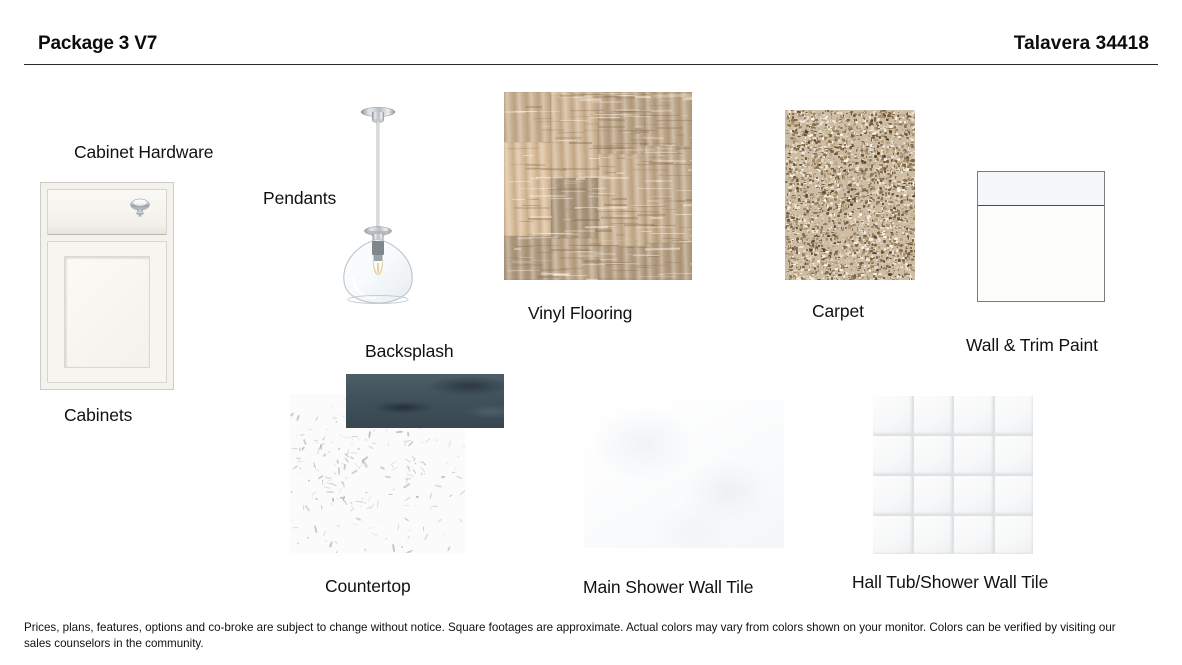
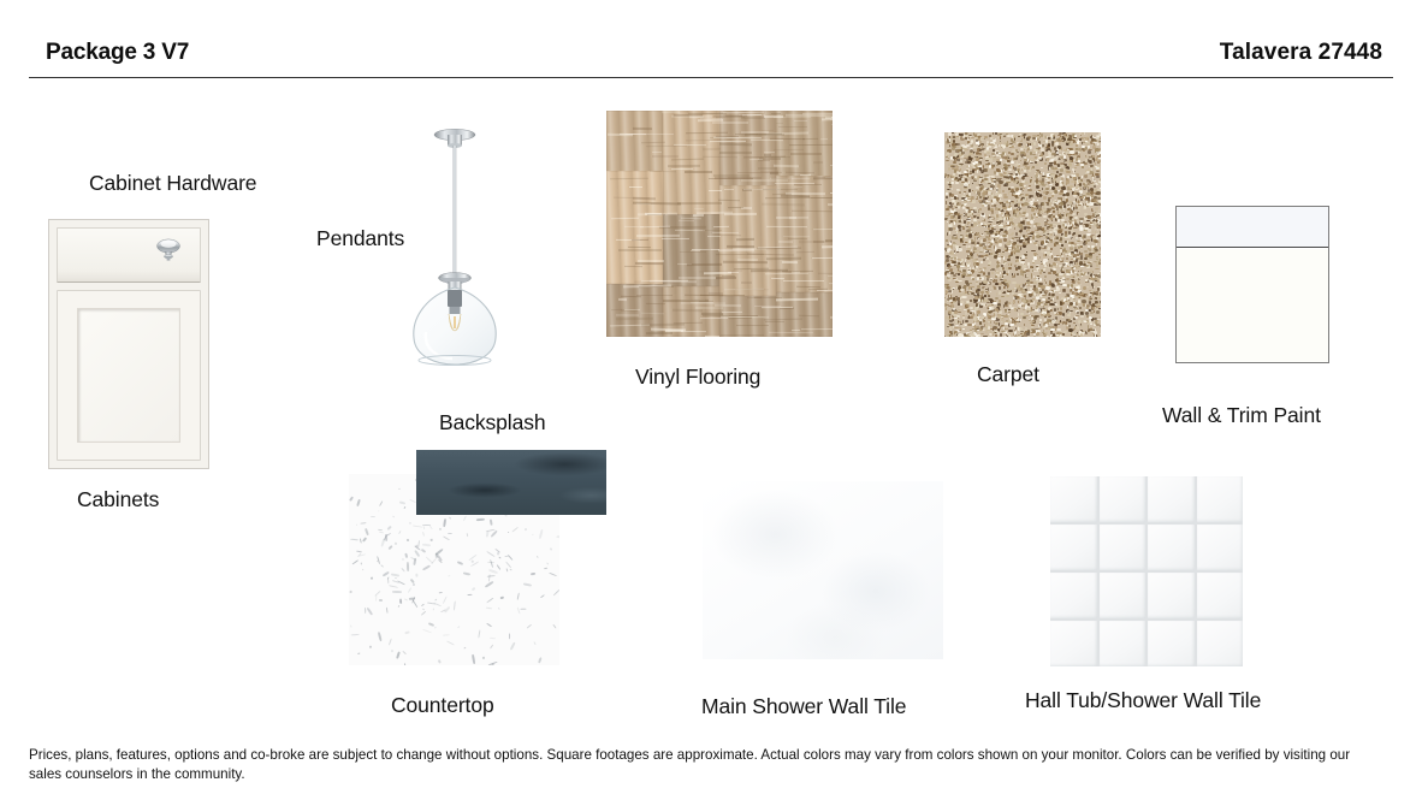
  Package 3 V7
- Talavera 34418
+ Talavera 27448
  Cabinet Hardware
  Cabinets
  Pendants
  Vinyl Flooring
  Carpet
  Wall & Trim Paint
  Backsplash
  Countertop
  Main Shower Wall Tile
  Hall Tub/Shower Wall Tile
- Prices, plans, features, options and co-broke are subject to change without notice. Square footages are approximate. Actual colors may vary from colors shown on your monitor. Colors can be verified by visiting our sales counselors in the community.
+ Prices, plans, features, options and co-broke are subject to change without options. Square footages are approximate. Actual colors may vary from colors shown on your monitor. Colors can be verified by visiting our sales counselors in the community.
